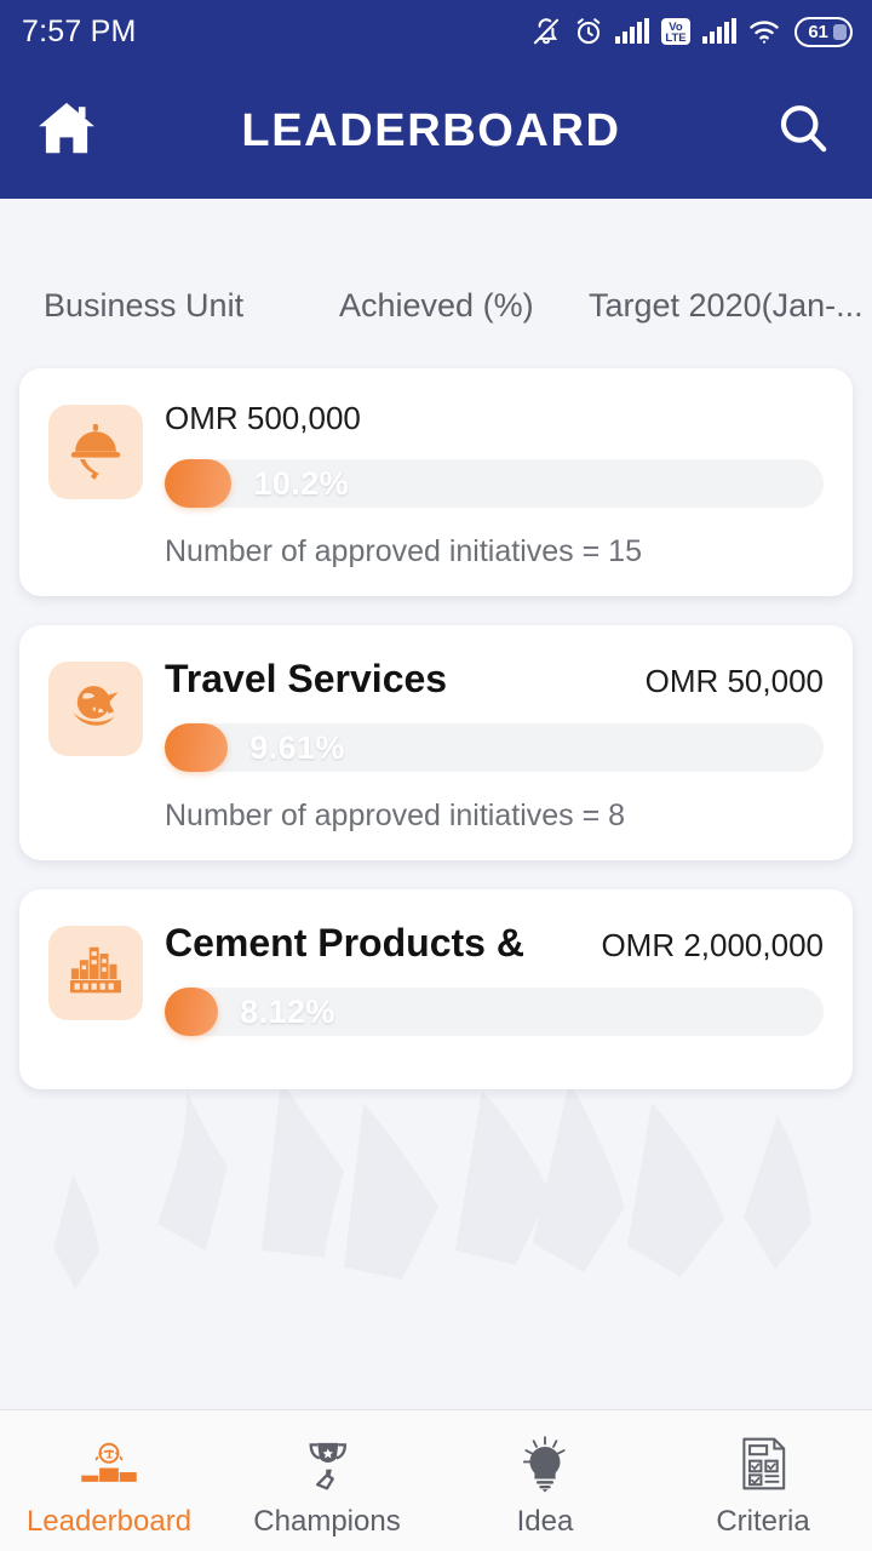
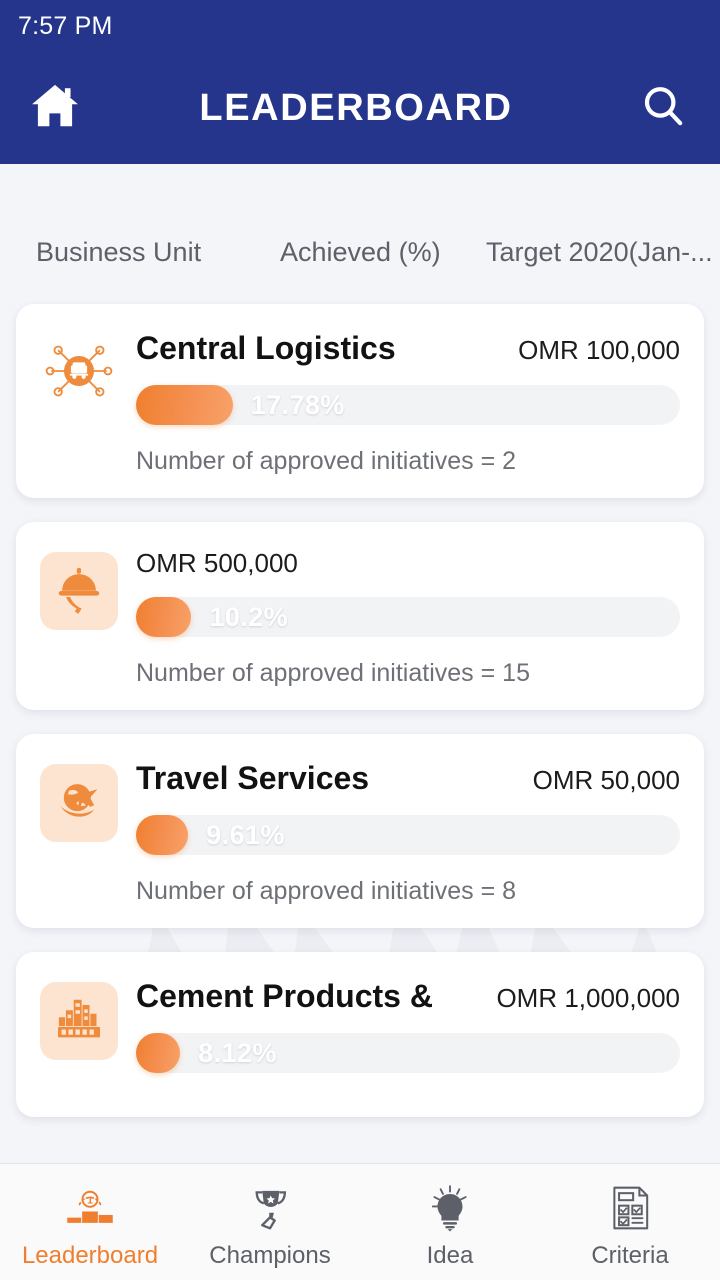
  7:57 PM
- Vo
- LTE
- 61
  LEADERBOARD
  Business Unit
  Achieved (%)
  Target 2020(Jan-...
+ Central Logistics
+ OMR 100,000
+ 17.78%
+ Number of approved initiatives = 2
  OMR 500,000
  10.2%
  Number of approved initiatives = 15
  Travel Services
  OMR 50,000
  9.61%
  Number of approved initiatives = 8
  Cement Products &
- OMR 2,000,000
+ OMR 1,000,000
  8.12%
  1
  Leaderboard
  Champions
  Idea
  Criteria
